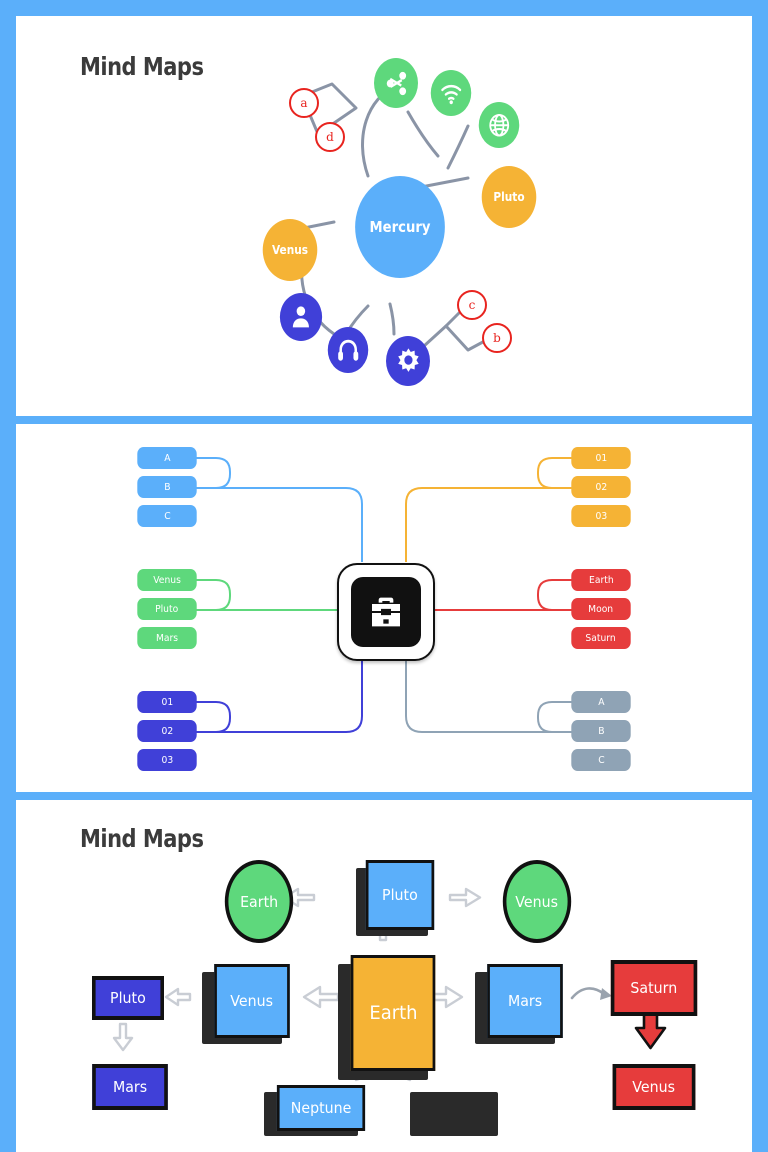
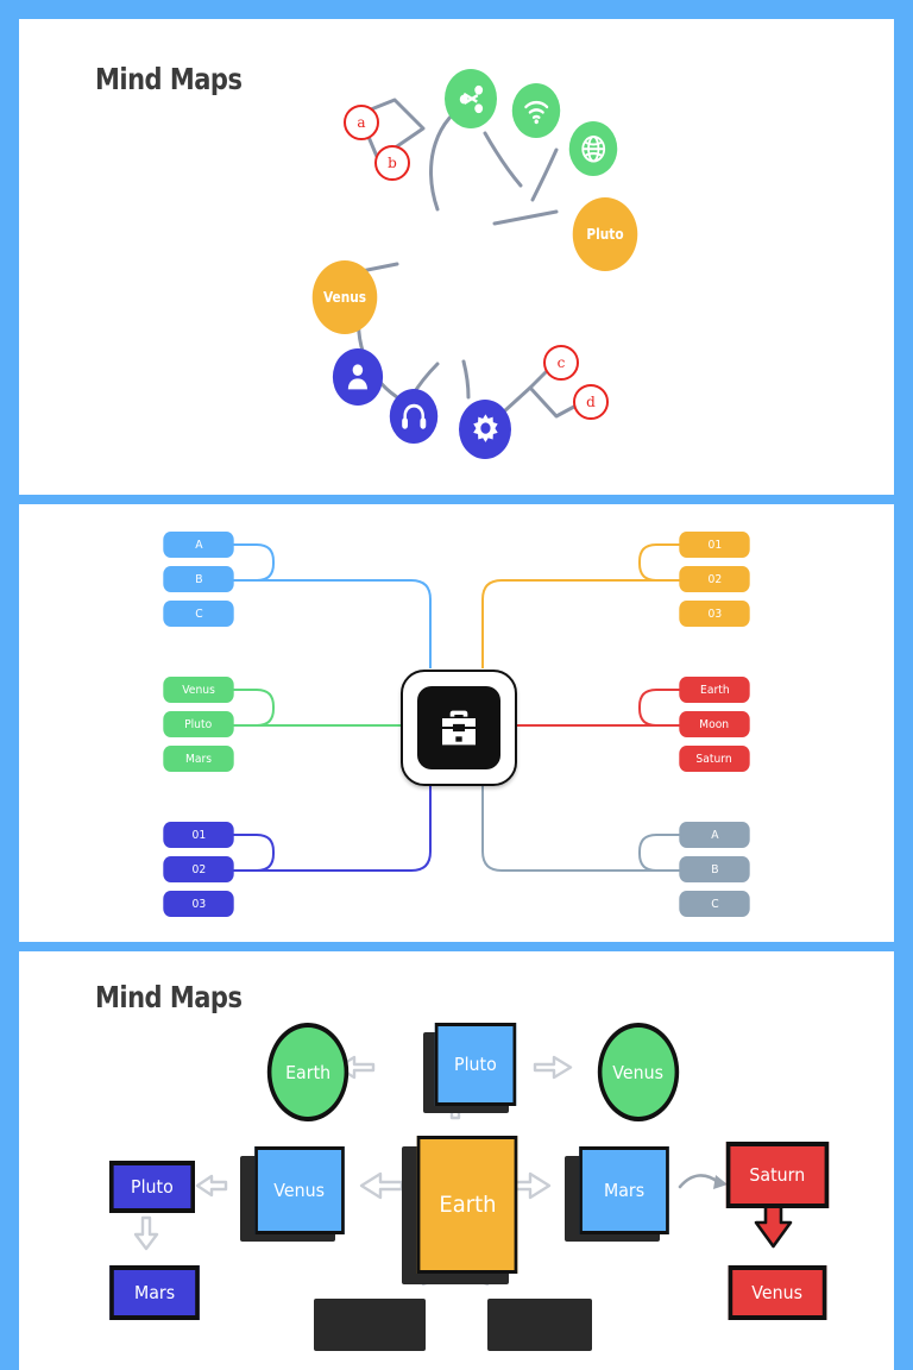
  Mind Maps
- Mercury
  Pluto
  Venus
  a
- d
+ b
  c
- b
+ d
  A
  B
  C
  Venus
  Pluto
  Mars
  01
  02
  03
  01
  02
  03
  Earth
  Moon
  Saturn
  A
  B
  C
  Mind Maps
  Earth
  Pluto
  Venus
  Pluto
  Venus
  Earth
  Mars
  Saturn
  Mars
- Neptune
  Venus
